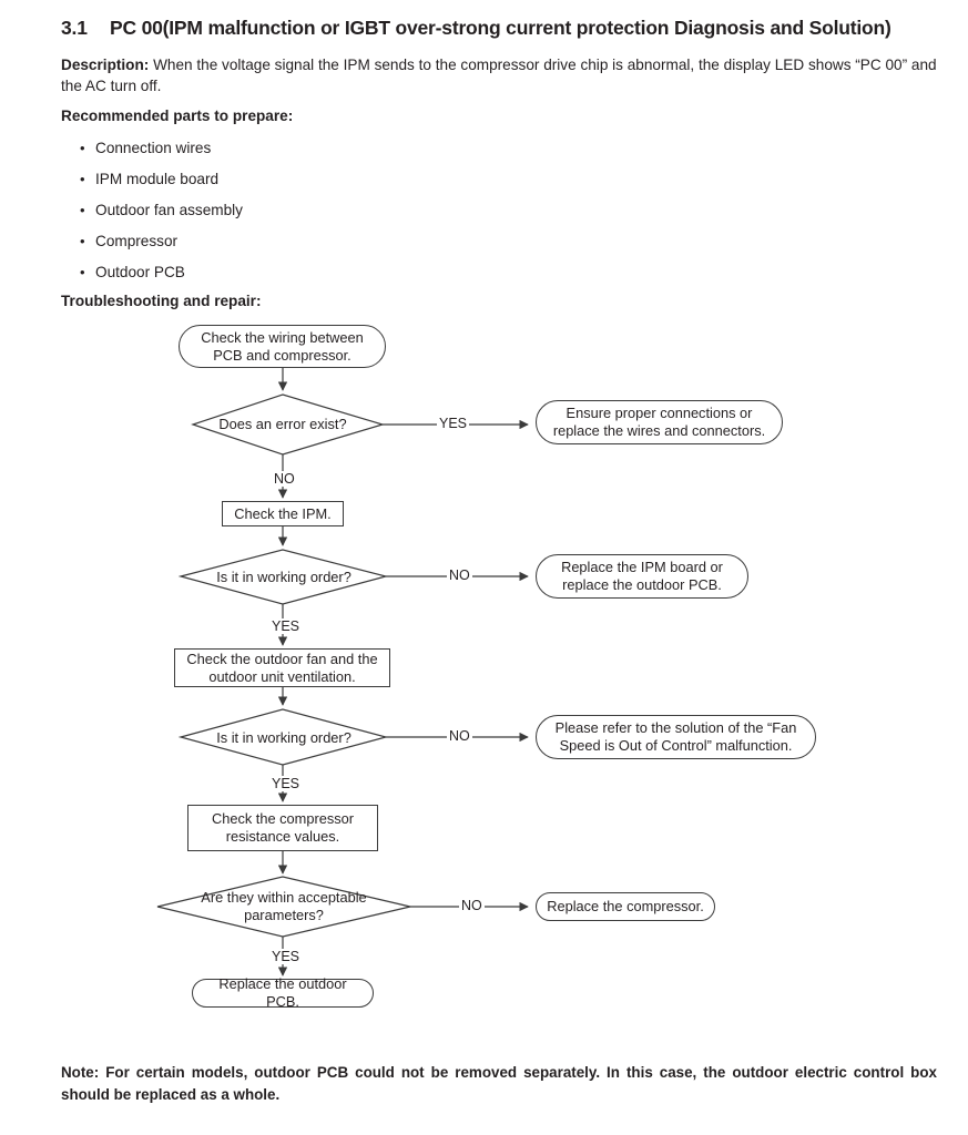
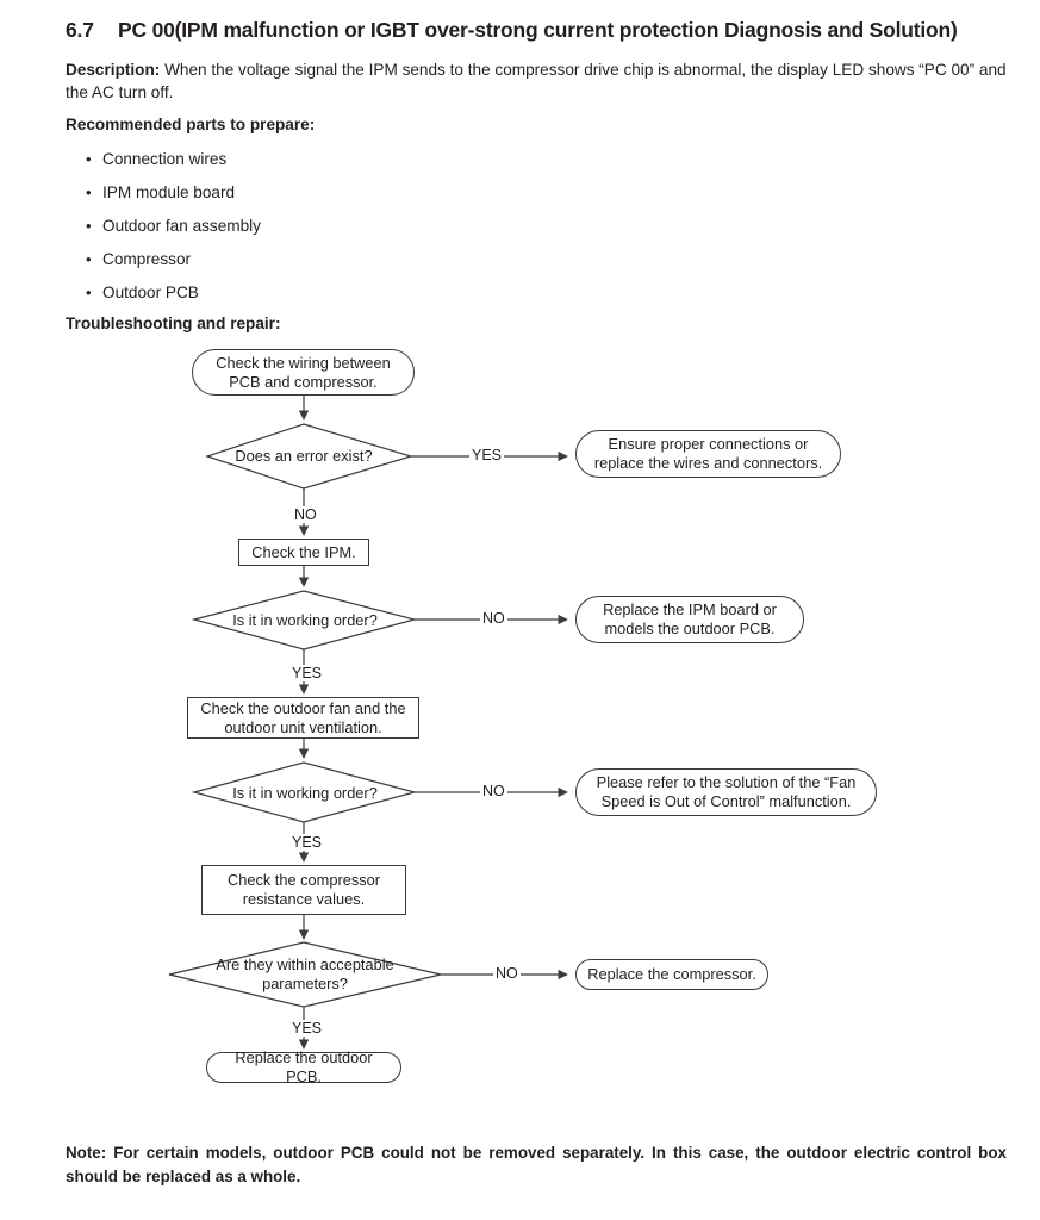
- 3.1 PC 00(IPM malfunction or IGBT over-strong current protection Diagnosis and Solution)
+ 6.7 PC 00(IPM malfunction or IGBT over-strong current protection Diagnosis and Solution)
  Description: When the voltage signal the IPM sends to the compressor drive chip is abnormal, the display LED shows “PC 00” and the AC turn off.
  Recommended parts to prepare:
  Connection wires
  IPM module board
  Outdoor fan assembly
  Compressor
  Outdoor PCB
  Troubleshooting and repair:
  Check the wiring between PCB and compressor.
  Does an error exist?
  Ensure proper connections or replace the wires and connectors.
  Check the IPM.
  Is it in working order?
- Replace the IPM board or replace the outdoor PCB.
+ Replace the IPM board or models the outdoor PCB.
  Check the outdoor fan and the outdoor unit ventilation.
  Is it in working order?
  Please refer to the solution of the “Fan Speed is Out of Control” malfunction.
  Check the compressor resistance values.
  Are they within acceptable parameters?
  Replace the compressor.
  Replace the outdoor PCB.
  YES
  NO
  NO
  YES
  NO
  YES
  NO
  YES
  Note: For certain models, outdoor PCB could not be removed separately. In this case, the outdoor electric control box should be replaced as a whole.
